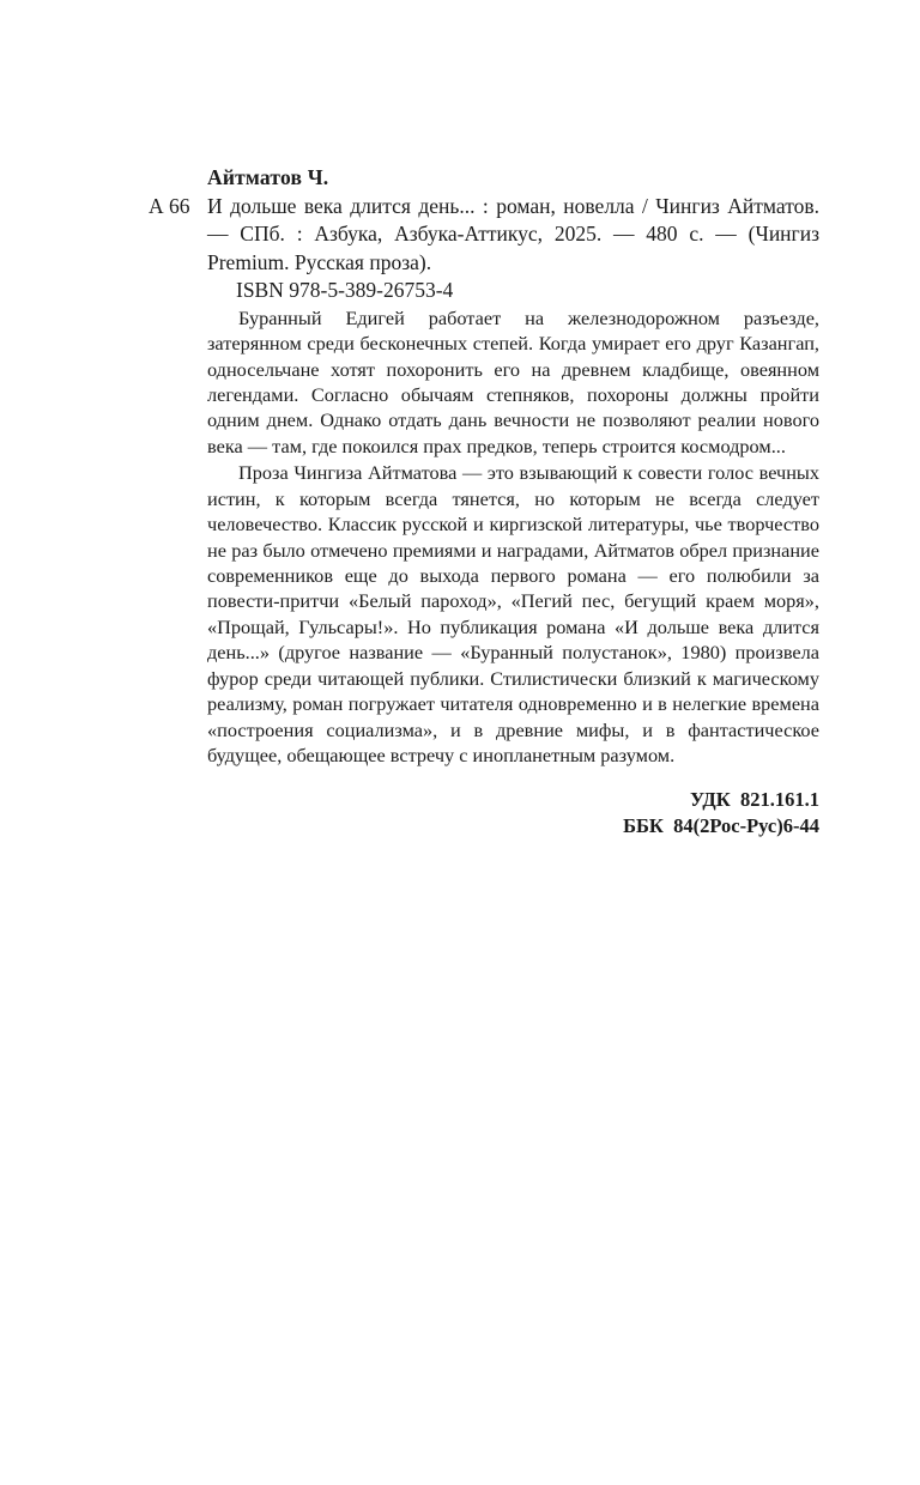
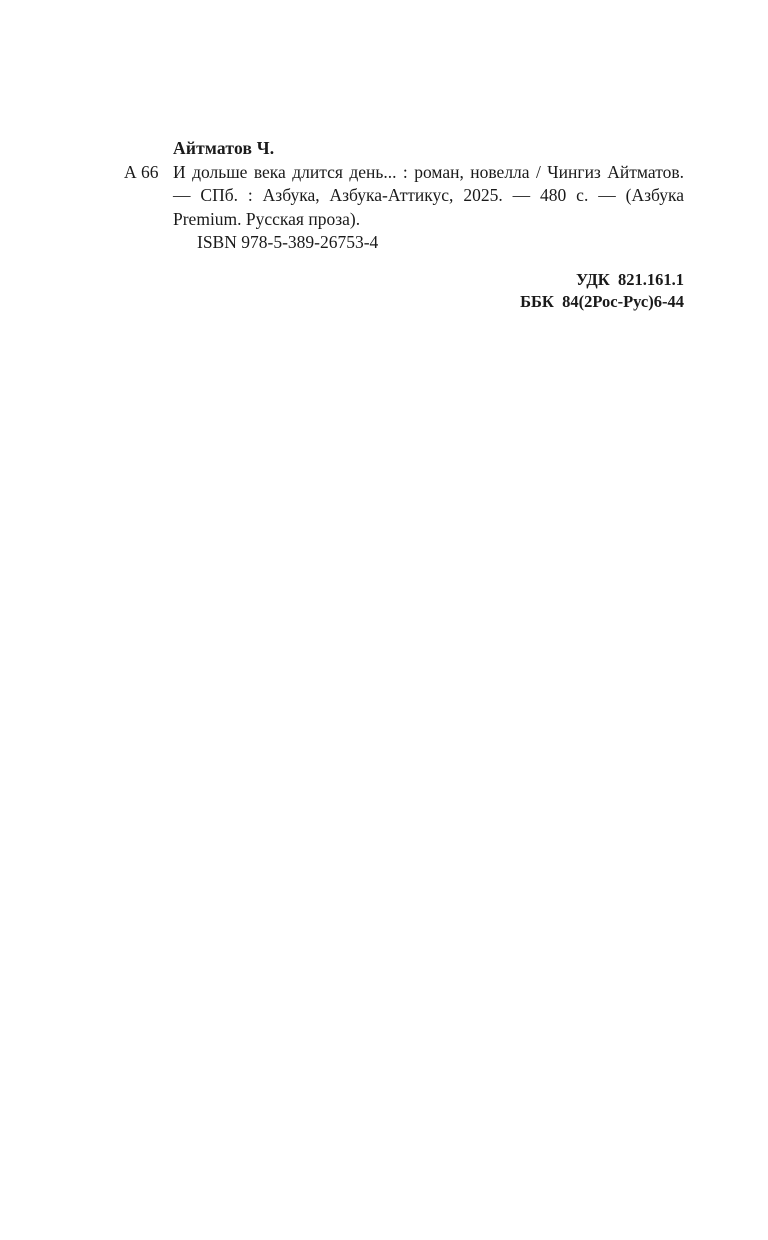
  Айтматов Ч.
  А 66
- И дольше века длится день... : роман, новелла / Чингиз Айтматов. — СПб. : Азбука, Азбука-Аттикус, 2025. — 480 с. — (Чингиз Premium. Русская проза).
+ И дольше века длится день... : роман, новелла / Чингиз Айтматов. — СПб. : Азбука, Азбука-Аттикус, 2025. — 480 с. — (Азбука Premium. Русская проза).
  ISBN 978-5-389-26753-4
- Буранный Едигей работает на железнодорожном разъезде, затерянном среди бесконечных степей. Когда умирает его друг Казангап, односельчане хотят похоронить его на древнем кладбище, овеянном легендами. Согласно обычаям степняков, похороны должны пройти одним днем. Однако отдать дань вечности не позволяют реалии нового века — там, где покоился прах предков, теперь строится космодром...
- Проза Чингиза Айтматова — это взывающий к совести голос вечных истин, к которым всегда тянется, но которым не всегда следует человечество. Классик русской и киргизской литературы, чье творчество не раз было отмечено премиями и наградами, Айтматов обрел признание современников еще до выхода первого романа — его полюбили за повести-притчи «Белый пароход», «Пегий пес, бегущий краем моря», «Прощай, Гульсары!». Но публикация романа «И дольше века длится день...» (другое название — «Буранный полустанок», 1980) произвела фурор среди читающей публики. Стилистически близкий к магическому реализму, роман погружает читателя одновременно и в нелегкие времена «построения социализма», и в древние мифы, и в фантастическое будущее, обещающее встречу с инопланетным разумом.
  УДК 821.161.1
  ББК 84(2Рос-Рус)6-44
